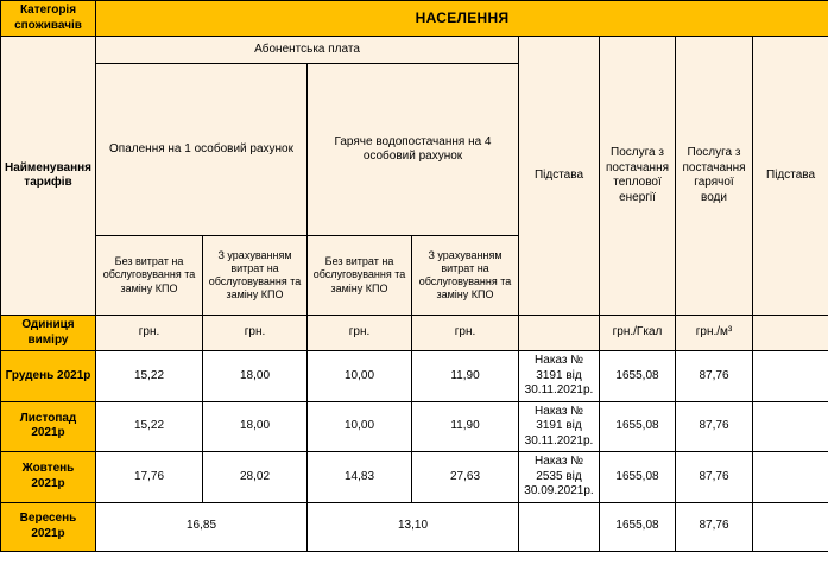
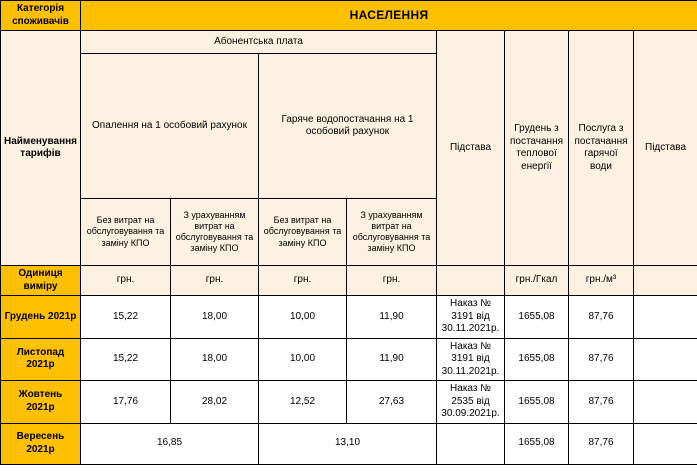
  Категорія споживачів	НАСЕЛЕННЯ
- Найменування тарифів	Абонентська плата	Підстава	Послуга з постачання теплової енергії	Послуга з постачання гарячої води	Підстава
+ Найменування тарифів	Абонентська плата	Підстава	Грудень з постачання теплової енергії	Послуга з постачання гарячої води	Підстава
- Опалення на 1 особовий рахунок	Гаряче водопостачання на 4 особовий рахунок
+ Опалення на 1 особовий рахунок	Гаряче водопостачання на 1 особовий рахунок
  Без витрат на обслуговування та заміну КПО	З урахуванням витрат на обслуговування та заміну КПО	Без витрат на обслуговування та заміну КПО	З урахуванням витрат на обслуговування та заміну КПО
  Одиниця виміру	грн.	грн.	грн.	грн.		грн./Гкал	грн./м³
  Грудень 2021р	15,22	18,00	10,00	11,90	Наказ № 3191 від 30.11.2021р.	1655,08	87,76
  Листопад 2021р	15,22	18,00	10,00	11,90	Наказ № 3191 від 30.11.2021р.	1655,08	87,76
- Жовтень 2021р	17,76	28,02	14,83	27,63	Наказ № 2535 від 30.09.2021р.	1655,08	87,76
+ Жовтень 2021р	17,76	28,02	12,52	27,63	Наказ № 2535 від 30.09.2021р.	1655,08	87,76
  Вересень 2021р	16,85	13,10		1655,08	87,76
